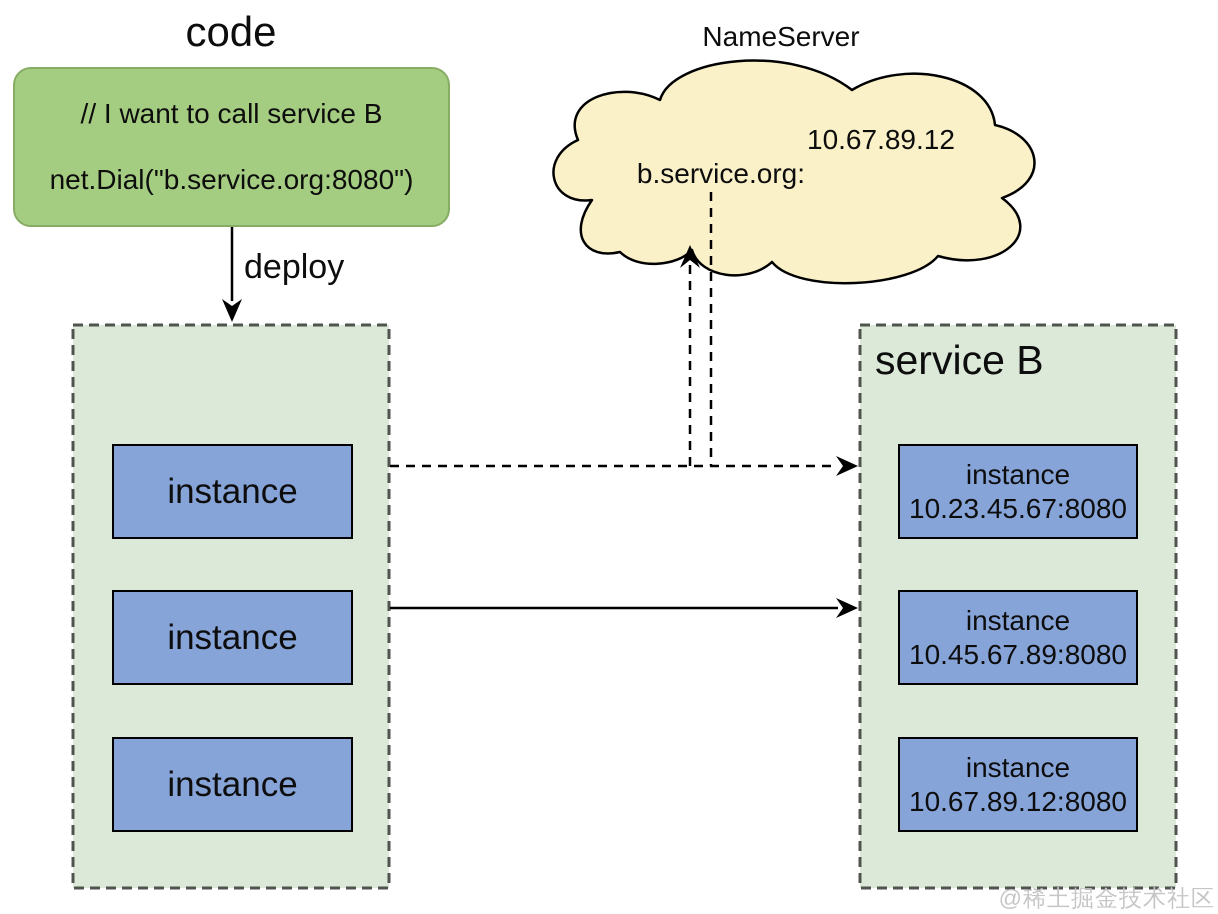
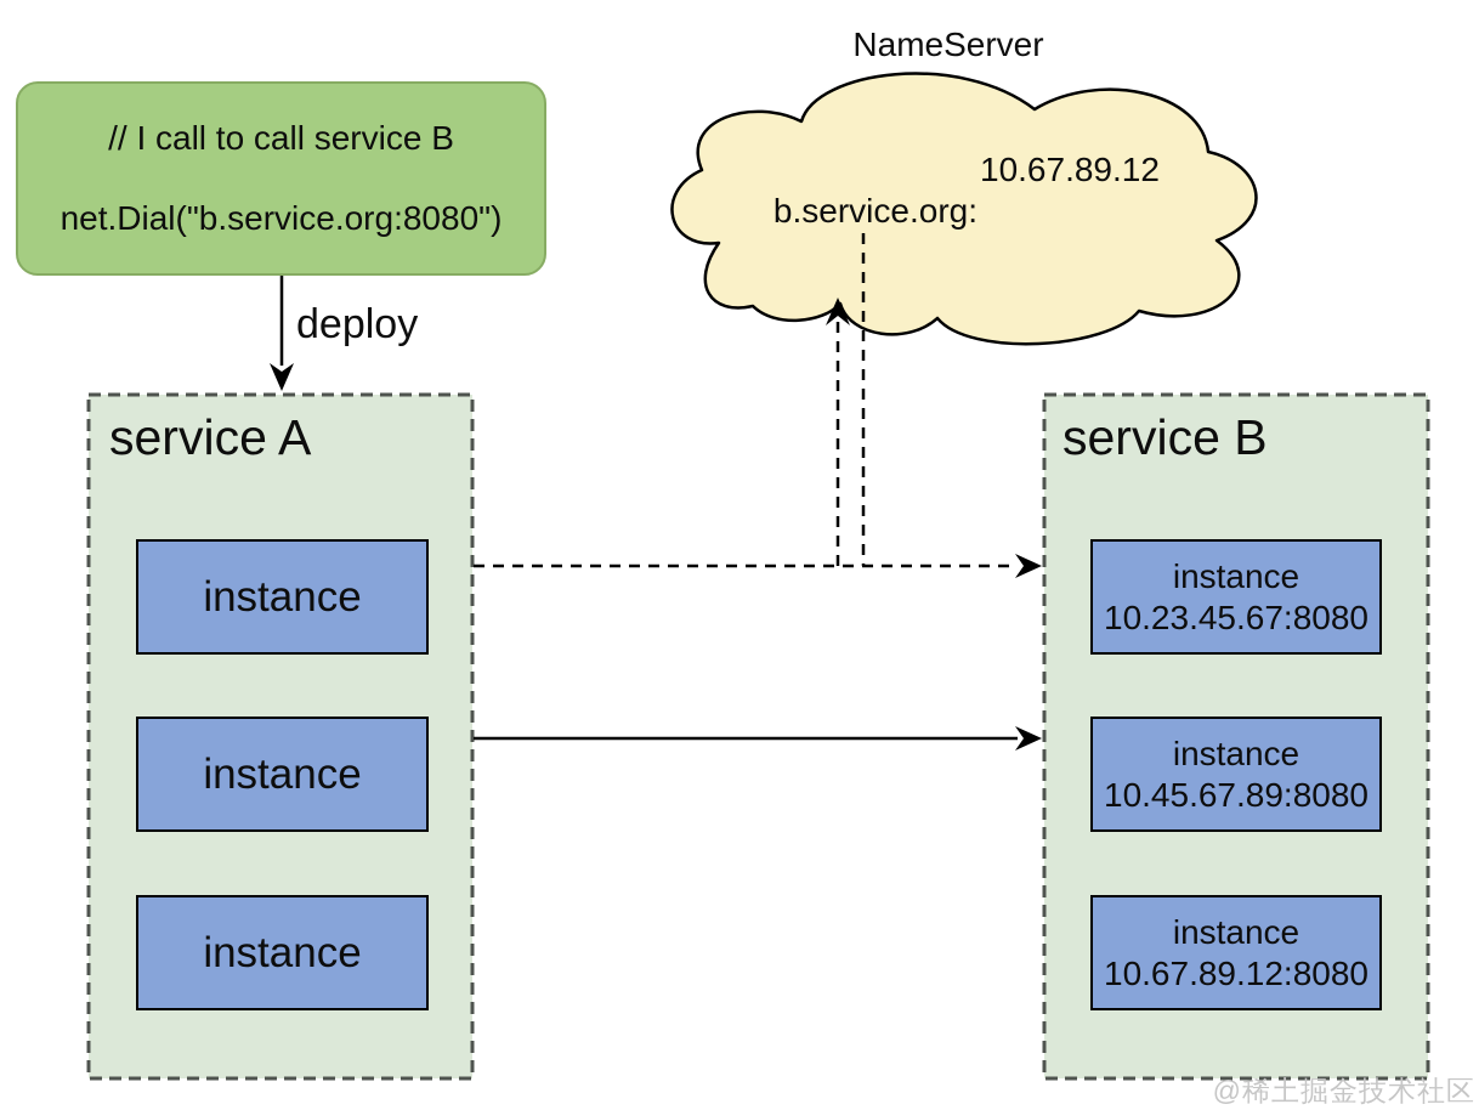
- code
- // I want to call service B
+ // I call to call service B
  net.Dial("b.service.org:8080")
  deploy
  NameServer
  b.service.org:
  10.67.89.12
+ service A
  instance
  instance
  instance
  service B
  instance
  10.23.45.67:8080
  instance
  10.45.67.89:8080
  instance
  10.67.89.12:8080
  @稀土掘金技术社区
